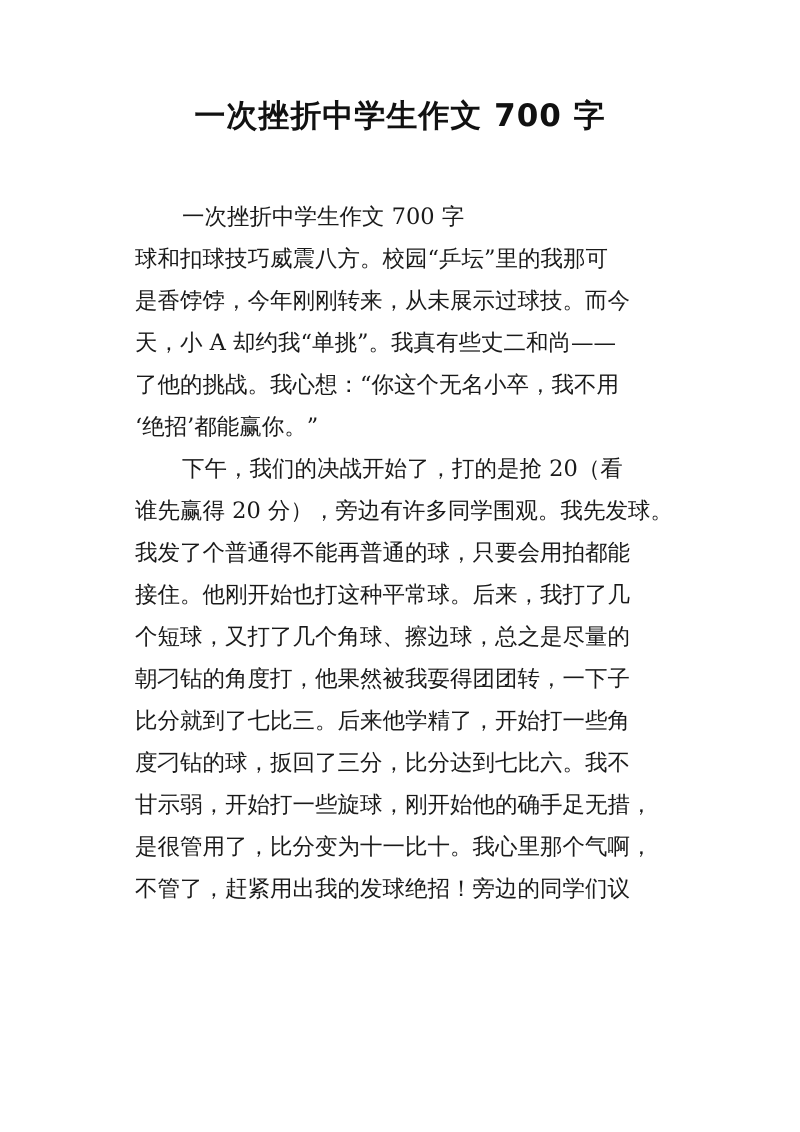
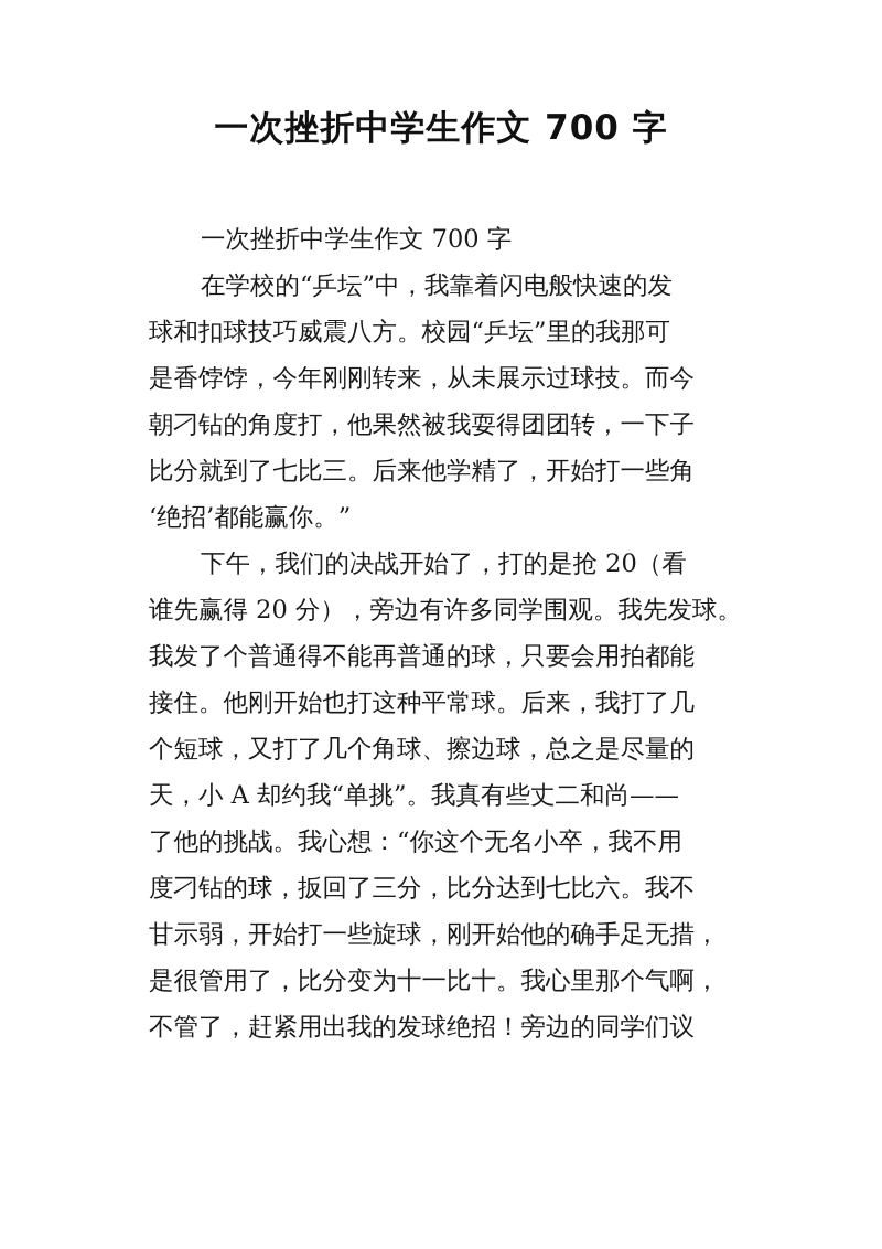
  一次挫折中学生作文 700 字
  一次挫折中学生作文 700 字
+ 在学校的“乒坛”中，我靠着闪电般快速的发
  球和扣球技巧威震八方。校园“乒坛”里的我那可
  是香饽饽，今年刚刚转来，从未展示过球技。而今
- 天，小 A 却约我“单挑”。我真有些丈二和尚——
+ 朝刁钻的角度打，他果然被我耍得团团转，一下子
- 了他的挑战。我心想：“你这个无名小卒，我不用
+ 比分就到了七比三。后来他学精了，开始打一些角
  ‘绝招’都能赢你。”
  下午，我们的决战开始了，打的是抢 20（看
  谁先赢得 20 分），旁边有许多同学围观。我先发球。
  我发了个普通得不能再普通的球，只要会用拍都能
  接住。他刚开始也打这种平常球。后来，我打了几
  个短球，又打了几个角球、擦边球，总之是尽量的
- 朝刁钻的角度打，他果然被我耍得团团转，一下子
+ 天，小 A 却约我“单挑”。我真有些丈二和尚——
- 比分就到了七比三。后来他学精了，开始打一些角
+ 了他的挑战。我心想：“你这个无名小卒，我不用
  度刁钻的球，扳回了三分，比分达到七比六。我不
  甘示弱，开始打一些旋球，刚开始他的确手足无措，
  是很管用了，比分变为十一比十。我心里那个气啊，
  不管了，赶紧用出我的发球绝招！旁边的同学们议
